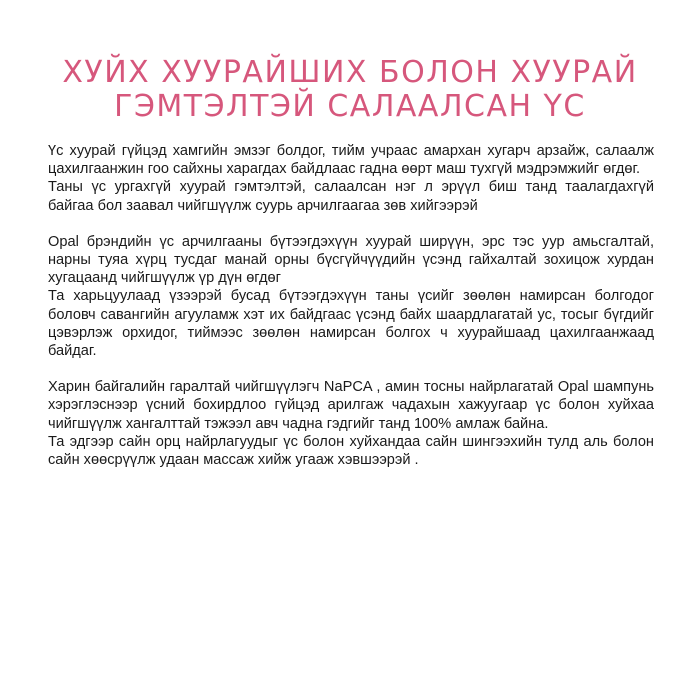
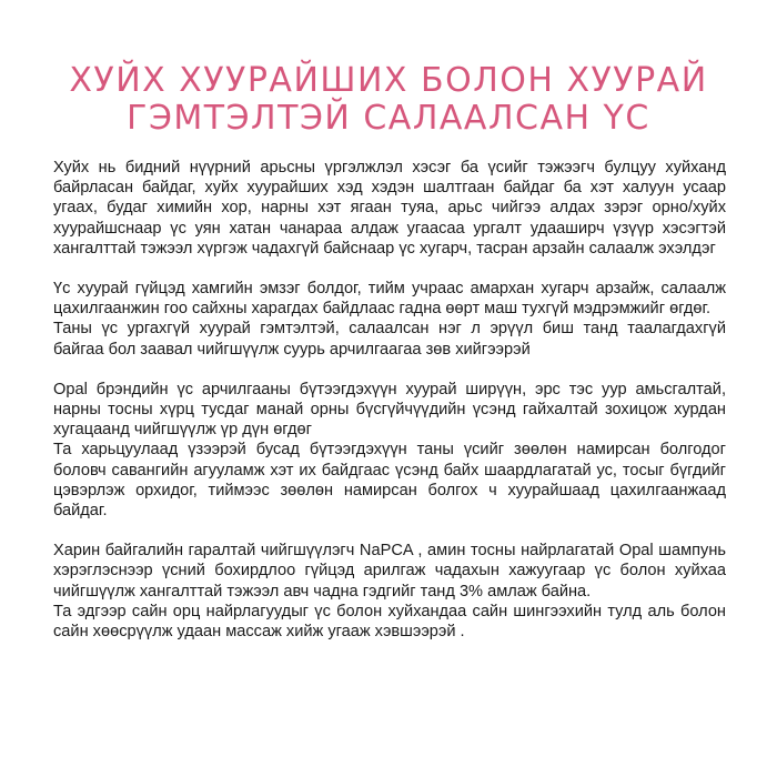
  ХУЙХ ХУУРАЙШИХ БОЛОН ХУУРАЙ
  ГЭМТЭЛТЭЙ САЛААЛСАН ҮС
+ Хуйх нь бидний нүүрний арьсны үргэлжлэл хэсэг ба үсийг тэжээгч булцуу хуйханд байрласан байдаг, хуйх хуурайших хэд хэдэн шалтгаан байдаг ба хэт халуун усаар угаах, будаг химийн хор, нарны хэт ягаан туяа, арьс чийгээ алдах зэрэг орно/хуйх хуурайшснаар үс уян хатан чанараа алдаж угаасаа ургалт удааширч үзүүр хэсэгтэй хангалттай тэжээл хүргэж чадахгүй байснаар үс хугарч, тасран арзайн салаалж эхэлдэг
  Үс хуурай гүйцэд хамгийн эмзэг болдог, тийм учраас амархан хугарч арзайж, салаалж цахилгаанжин гоо сайхны харагдах байдлаас гадна өөрт маш тухгүй мэдрэмжийг өгдөг.
  Таны үс ургахгүй хуурай гэмтэлтэй, салаалсан нэг л эрүүл биш танд таалагдахгүй байгаа бол заавал чийгшүүлж суурь арчилгаагаа зөв хийгээрэй
- Opal брэндийн үс арчилгааны бүтээгдэхүүн хуурай ширүүн, эрс тэс уур амьсгалтай, нарны туяа хүрц тусдаг манай орны бүсгүйчүүдийн үсэнд гайхалтай зохицож хурдан хугацаанд чийгшүүлж үр дүн өгдөг
+ Opal брэндийн үс арчилгааны бүтээгдэхүүн хуурай ширүүн, эрс тэс уур амьсгалтай, нарны тосны хүрц тусдаг манай орны бүсгүйчүүдийн үсэнд гайхалтай зохицож хурдан хугацаанд чийгшүүлж үр дүн өгдөг
  Та харьцуулаад үзээрэй бусад бүтээгдэхүүн таны үсийг зөөлөн намирсан болгодог боловч савангийн агууламж хэт их байдгаас үсэнд байх шаардлагатай ус, тосыг бүгдийг цэвэрлэж орхидог, тиймээс зөөлөн намирсан болгох ч хуурайшаад цахилгаанжаад байдаг.
- Харин байгалийн гаралтай чийгшүүлэгч NaPCA , амин тосны найрлагатай Opal шампунь хэрэглэснээр үсний бохирдлоо гүйцэд арилгаж чадахын хажуугаар үс болон хуйхаа чийгшүүлж хангалттай тэжээл авч чадна гэдгийг танд 100% амлаж байна.
+ Харин байгалийн гаралтай чийгшүүлэгч NaPCA , амин тосны найрлагатай Opal шампунь хэрэглэснээр үсний бохирдлоо гүйцэд арилгаж чадахын хажуугаар үс болон хуйхаа чийгшүүлж хангалттай тэжээл авч чадна гэдгийг танд 3% амлаж байна.
  Та эдгээр сайн орц найрлагуудыг үс болон хуйхандаа сайн шингээхийн тулд аль болон сайн хөөсрүүлж удаан массаж хийж угааж хэвшээрэй .
